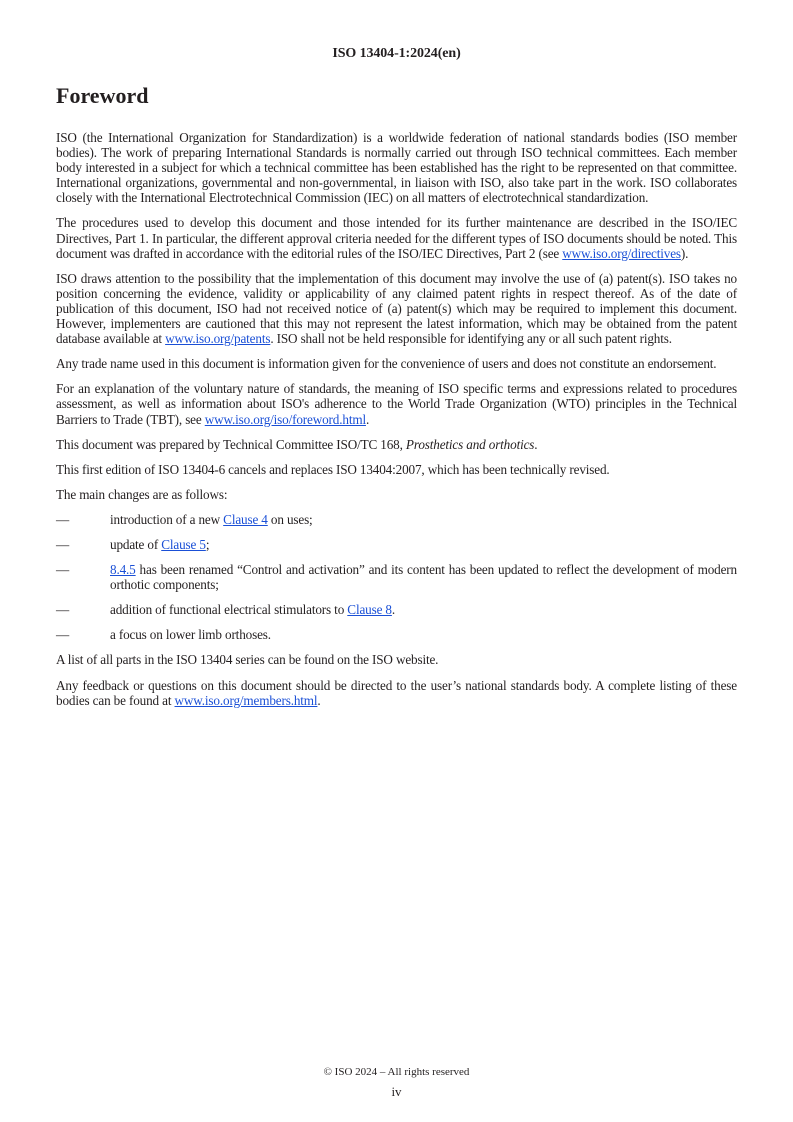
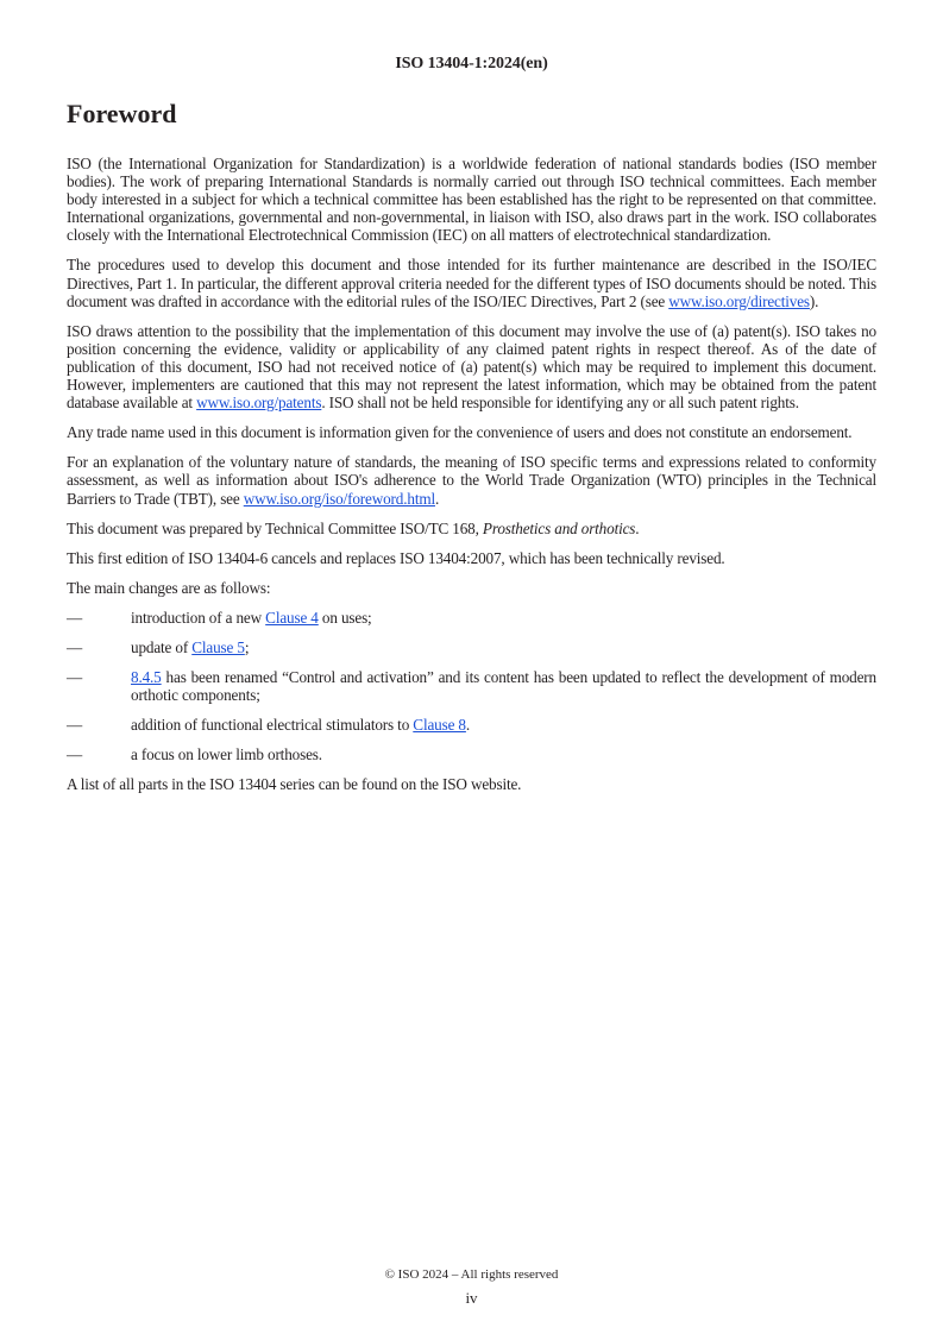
  ISO 13404-1:2024(en)
  Foreword
- ISO (the International Organization for Standardization) is a worldwide federation of national standards bodies (ISO member bodies). The work of preparing International Standards is normally carried out through ISO technical committees. Each member body interested in a subject for which a technical committee has been established has the right to be represented on that committee. International organizations, governmental and non-governmental, in liaison with ISO, also take part in the work. ISO collaborates closely with the International Electrotechnical Commission (IEC) on all matters of electrotechnical standardization.
+ ISO (the International Organization for Standardization) is a worldwide federation of national standards bodies (ISO member bodies). The work of preparing International Standards is normally carried out through ISO technical committees. Each member body interested in a subject for which a technical committee has been established has the right to be represented on that committee. International organizations, governmental and non-governmental, in liaison with ISO, also draws part in the work. ISO collaborates closely with the International Electrotechnical Commission (IEC) on all matters of electrotechnical standardization.
  The procedures used to develop this document and those intended for its further maintenance are described in the ISO/IEC Directives, Part 1. In particular, the different approval criteria needed for the different types of ISO documents should be noted. This document was drafted in accordance with the editorial rules of the ISO/IEC Directives, Part 2 (see www.iso.org/directives).
  ISO draws attention to the possibility that the implementation of this document may involve the use of (a) patent(s). ISO takes no position concerning the evidence, validity or applicability of any claimed patent rights in respect thereof. As of the date of publication of this document, ISO had not received notice of (a) patent(s) which may be required to implement this document. However, implementers are cautioned that this may not represent the latest information, which may be obtained from the patent database available at www.iso.org/patents. ISO shall not be held responsible for identifying any or all such patent rights.
  Any trade name used in this document is information given for the convenience of users and does not constitute an endorsement.
- For an explanation of the voluntary nature of standards, the meaning of ISO specific terms and expressions related to procedures assessment, as well as information about ISO's adherence to the World Trade Organization (WTO) principles in the Technical Barriers to Trade (TBT), see www.iso.org/iso/foreword.html.
+ For an explanation of the voluntary nature of standards, the meaning of ISO specific terms and expressions related to conformity assessment, as well as information about ISO's adherence to the World Trade Organization (WTO) principles in the Technical Barriers to Trade (TBT), see www.iso.org/iso/foreword.html.
  This document was prepared by Technical Committee ISO/TC 168, Prosthetics and orthotics.
  This first edition of ISO 13404-6 cancels and replaces ISO 13404:2007, which has been technically revised.
  The main changes are as follows:
  —
  introduction of a new Clause 4 on uses;
  —
  update of Clause 5;
  —
  8.4.5 has been renamed “Control and activation” and its content has been updated to reflect the development of modern orthotic components;
  —
  addition of functional electrical stimulators to Clause 8.
  —
  a focus on lower limb orthoses.
  A list of all parts in the ISO 13404 series can be found on the ISO website.
- Any feedback or questions on this document should be directed to the user’s national standards body. A complete listing of these bodies can be found at www.iso.org/members.html.
  © ISO 2024 – All rights reserved
  iv
